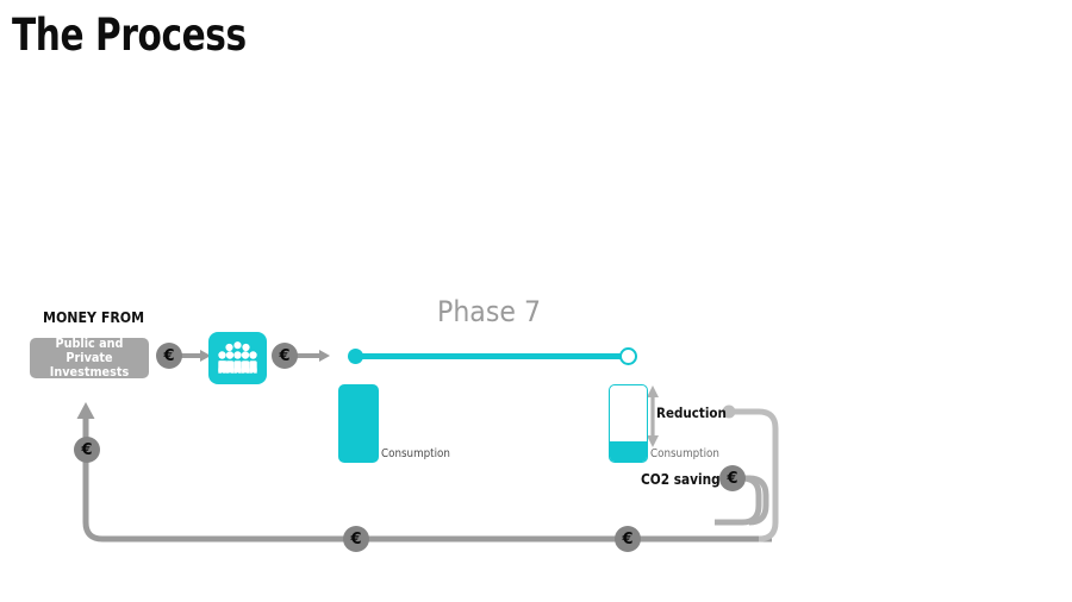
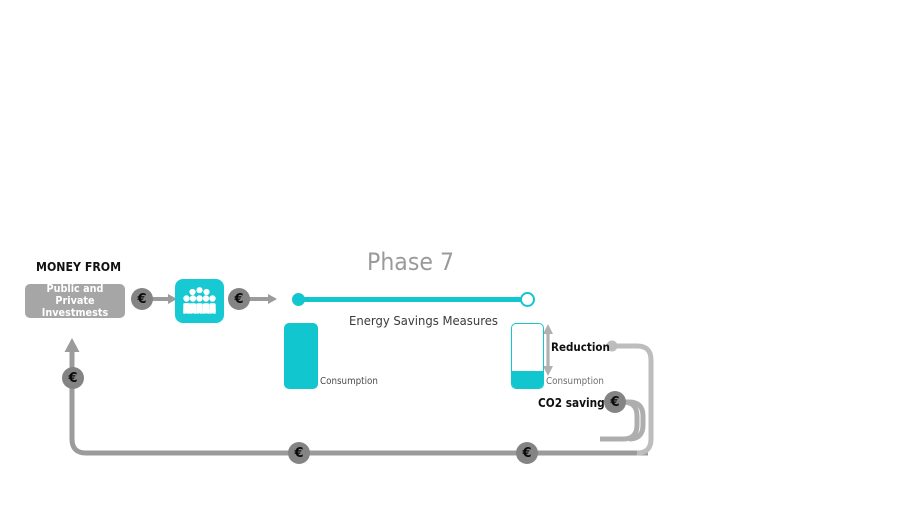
- The Process
  MONEY FROM
  Public and Private
  Investmests
  €
  €
  Phase 7
+ Energy Savings Measures
  Consumption
  Consumption
  Reduction
  CO2 saving
  €
  €
  €
  €
